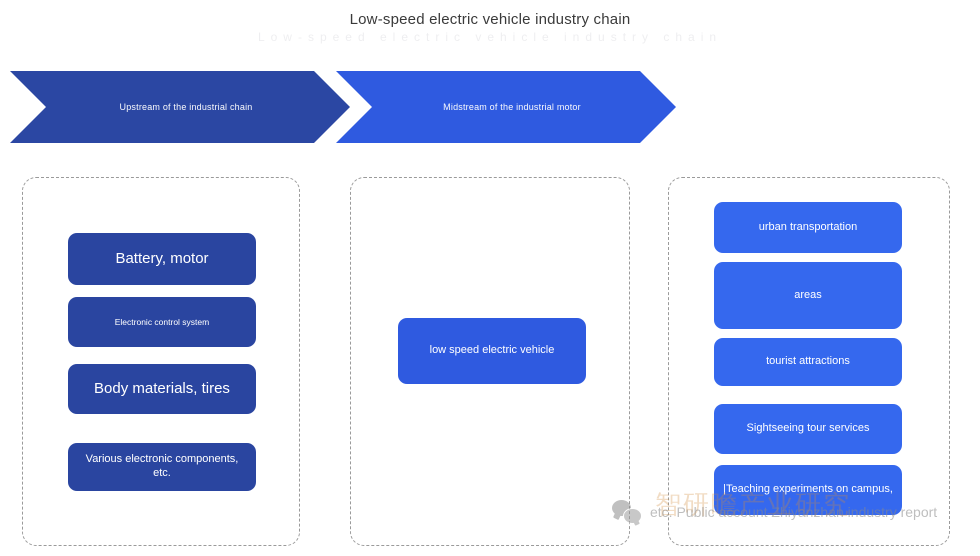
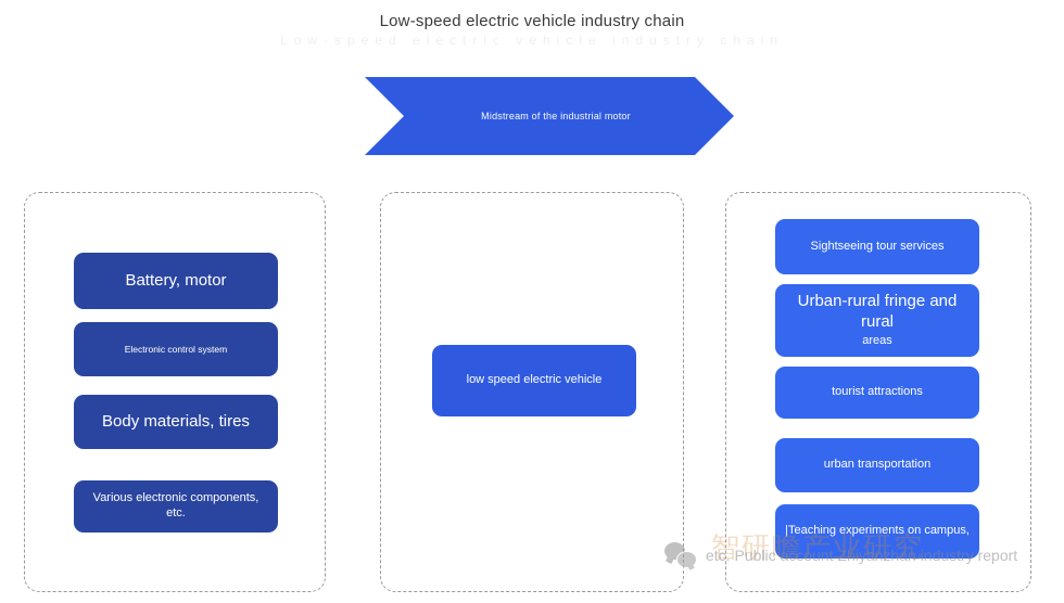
  Low-speed electric vehicle industry chain
- Upstream of the industrial chain
  Midstream of the industrial motor
  Battery, motor
  Electronic control system
  Body materials, tires
  Various electronic components, etc.
  low speed electric vehicle
- urban transportation
+ Sightseeing tour services
+ Urban-rural fringe and rural
  areas
  tourist attractions
- Sightseeing tour services
+ urban transportation
  |Teaching experiments on campus,
  智研瞻产业研究
  etc. Public account Zhiyanzhan industry report
